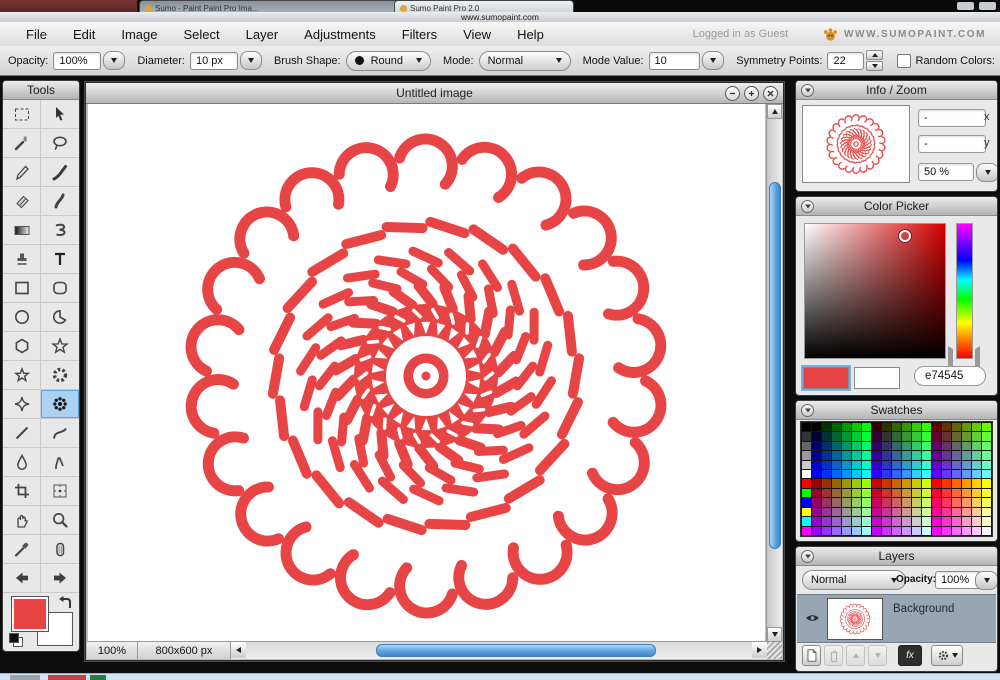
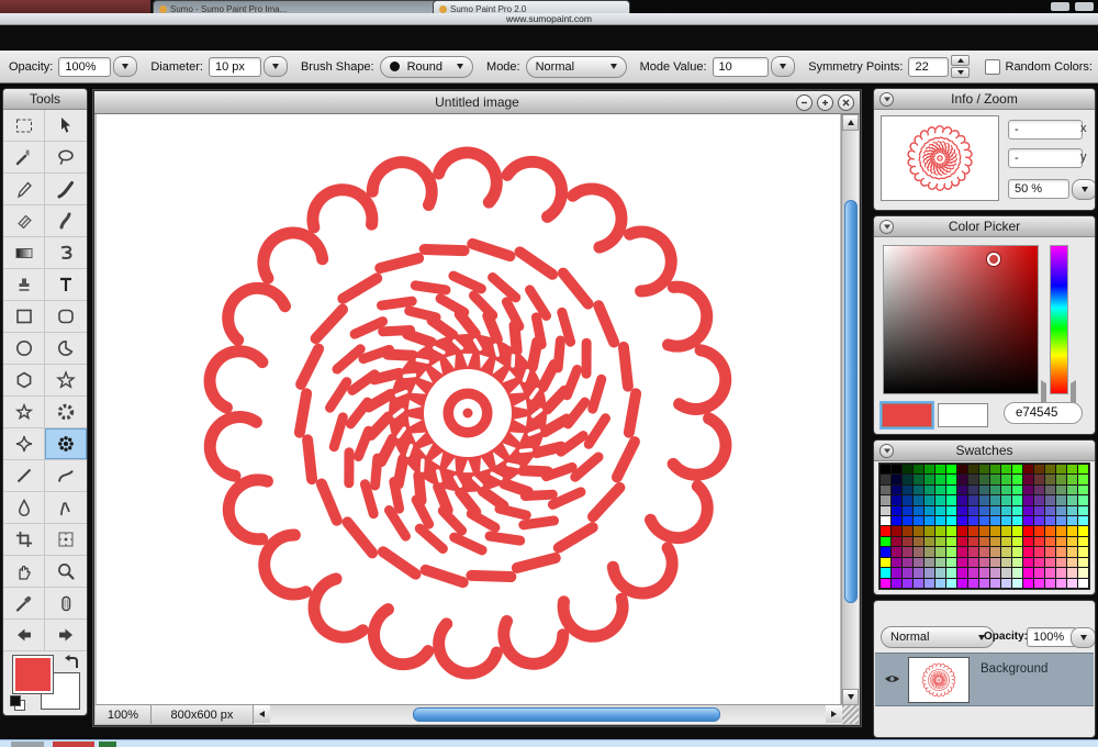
- Sumo - Paint Paint Pro Ima...
+ Sumo - Sumo Paint Pro Ima...
  Sumo Paint Pro 2.0
  www.sumopaint.com
- File
- Edit
- Image
- Select
- Layer
- Adjustments
- Filters
- View
- Help
- Logged in as Guest
- WWW.SUMOPAINT.COM
  Opacity:
  100%
  Diameter:
  10 px
  Brush Shape:
  Round
  Mode:
  Normal
  Mode Value:
  10
  Symmetry Points:
  22
  Random Colors:
  Tools
  Untitled image
  100%
  800x600 px
  Info / Zoom
  -
  x
  -
  y
  50 %
  Color Picker
  e74545
  Swatches
- Layers
  Normal
  Opacity
  100%
  Background
- fx
